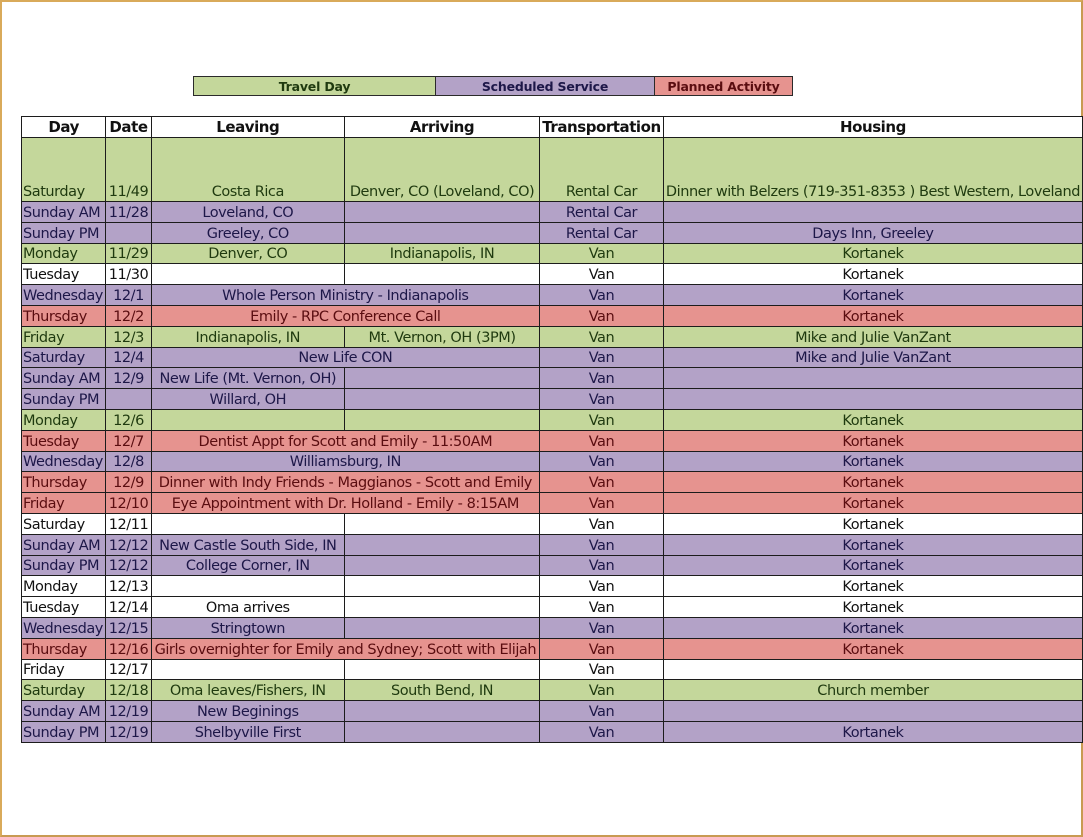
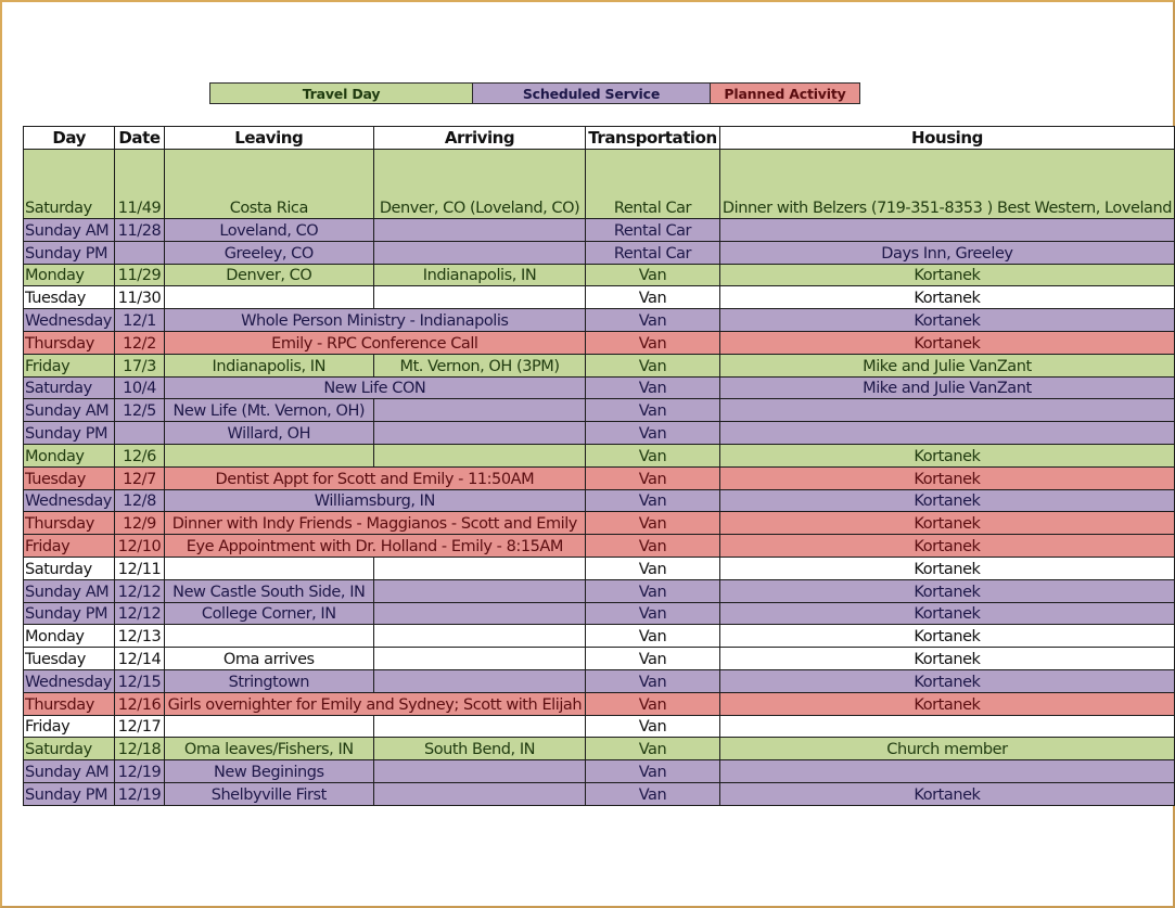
  Travel Day
  Scheduled Service
  Planned Activity
  Day	Date	Leaving	Arriving	Transportation	Housing
  Saturday	11/49	Costa Rica	Denver, CO (Loveland, CO)	Rental Car	Dinner with Belzers (719-351-8353 ) Best Western, Loveland
  Sunday AM	11/28	Loveland, CO		Rental Car
  Sunday PM		Greeley, CO		Rental Car	Days Inn, Greeley
  Monday	11/29	Denver, CO	Indianapolis, IN	Van	Kortanek
  Tuesday	11/30			Van	Kortanek
  Wednesday	12/1	Whole Person Ministry - Indianapolis	Van	Kortanek
  Thursday	12/2	Emily - RPC Conference Call	Van	Kortanek
- Friday	12/3	Indianapolis, IN	Mt. Vernon, OH (3PM)	Van	Mike and Julie VanZant
+ Friday	17/3	Indianapolis, IN	Mt. Vernon, OH (3PM)	Van	Mike and Julie VanZant
- Saturday	12/4	New Life CON	Van	Mike and Julie VanZant
+ Saturday	10/4	New Life CON	Van	Mike and Julie VanZant
- Sunday AM	12/9	New Life (Mt. Vernon, OH)		Van
+ Sunday AM	12/5	New Life (Mt. Vernon, OH)		Van
  Sunday PM		Willard, OH		Van
  Monday	12/6			Van	Kortanek
  Tuesday	12/7	Dentist Appt for Scott and Emily - 11:50AM	Van	Kortanek
  Wednesday	12/8	Williamsburg, IN	Van	Kortanek
  Thursday	12/9	Dinner with Indy Friends - Maggianos - Scott and Emily	Van	Kortanek
  Friday	12/10	Eye Appointment with Dr. Holland - Emily - 8:15AM	Van	Kortanek
  Saturday	12/11			Van	Kortanek
  Sunday AM	12/12	New Castle South Side, IN		Van	Kortanek
  Sunday PM	12/12	College Corner, IN		Van	Kortanek
  Monday	12/13			Van	Kortanek
  Tuesday	12/14	Oma arrives		Van	Kortanek
  Wednesday	12/15	Stringtown		Van	Kortanek
  Thursday	12/16	Girls overnighter for Emily and Sydney; Scott with Elijah	Van	Kortanek
  Friday	12/17			Van
  Saturday	12/18	Oma leaves/Fishers, IN	South Bend, IN	Van	Church member
  Sunday AM	12/19	New Beginings		Van
  Sunday PM	12/19	Shelbyville First		Van	Kortanek
